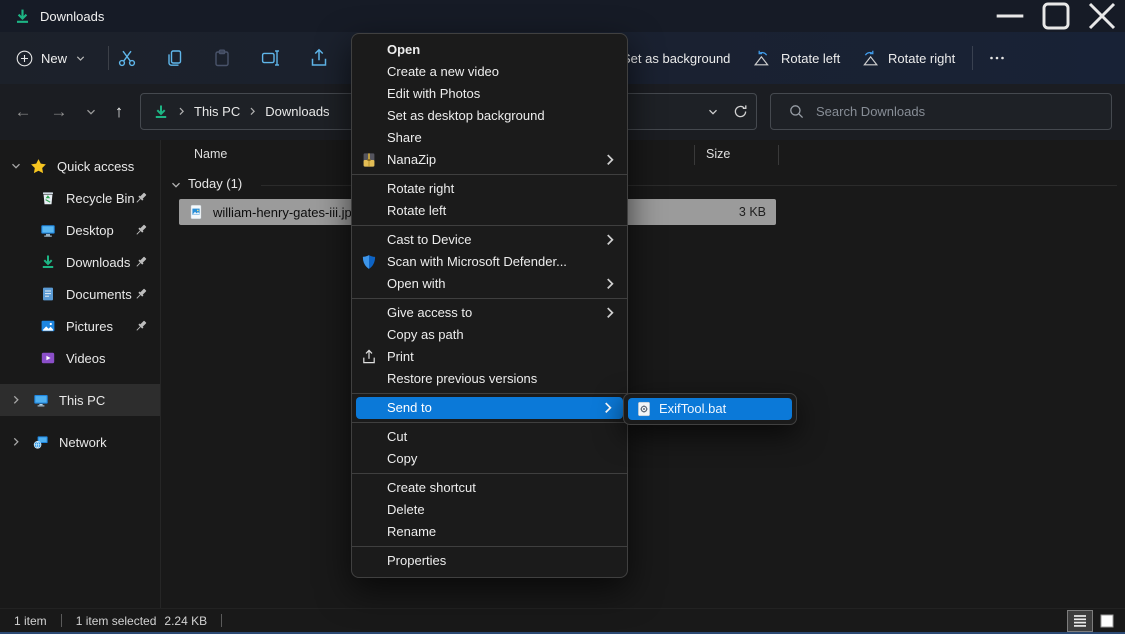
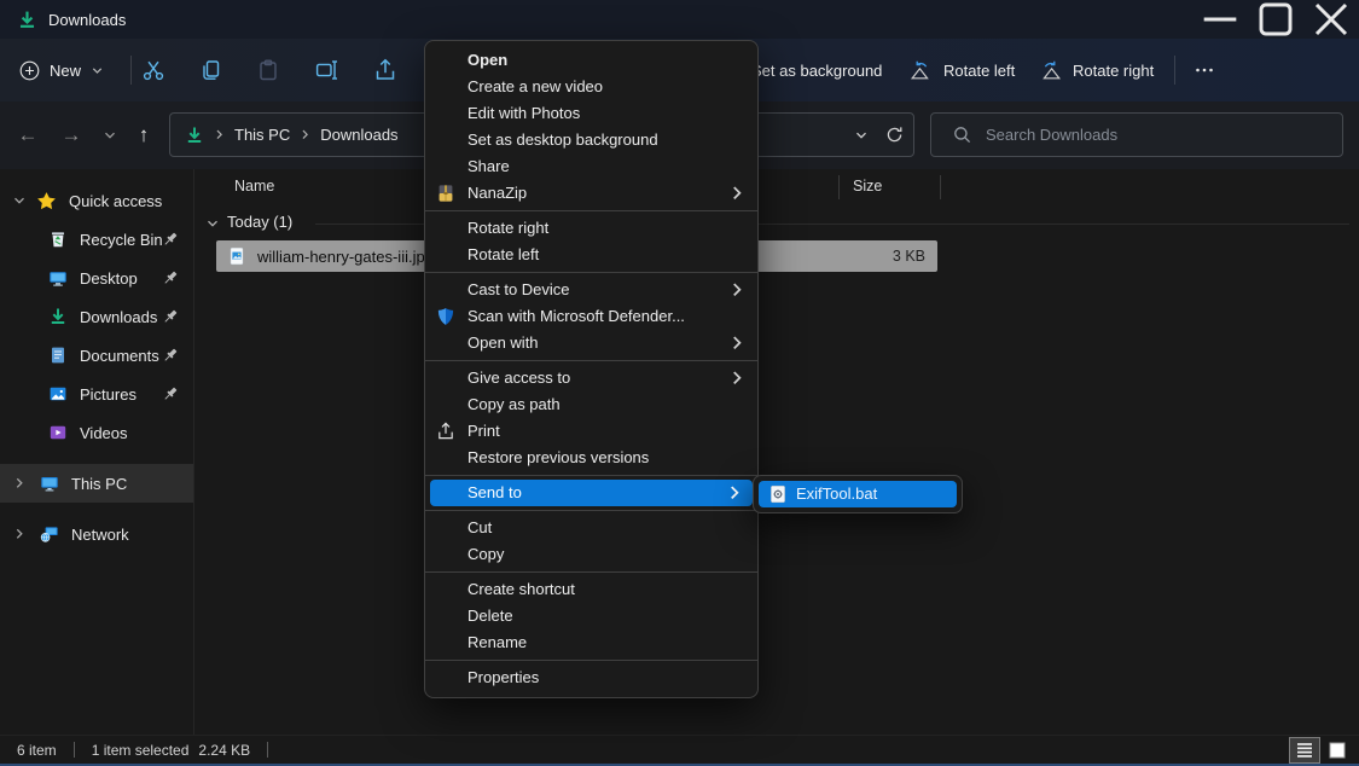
  Downloads
  New
  et as background
  Rotate left
  Rotate right
  ←
  →
  ↑
  This PC
  Downloads
  Search Downloads
  Quick access
  Recycle Bin
  Desktop
  Downloads
  Documents
  Pictures
  Videos
  This PC
  Network
  Name
  Size
  Today (1)
  william-henry-gates-iii.jp
  3 KB
- 1 item
+ 6 item
  1 item selected
  2.24 KB
  Open
  Create a new video
  Edit with Photos
  Set as desktop background
  Share
  NanaZip
  Rotate right
  Rotate left
  Cast to Device
  Scan with Microsoft Defender...
  Open with
  Give access to
  Copy as path
  Print
  Restore previous versions
  Send to
  Cut
  Copy
  Create shortcut
  Delete
  Rename
  Properties
  ExifTool.bat
